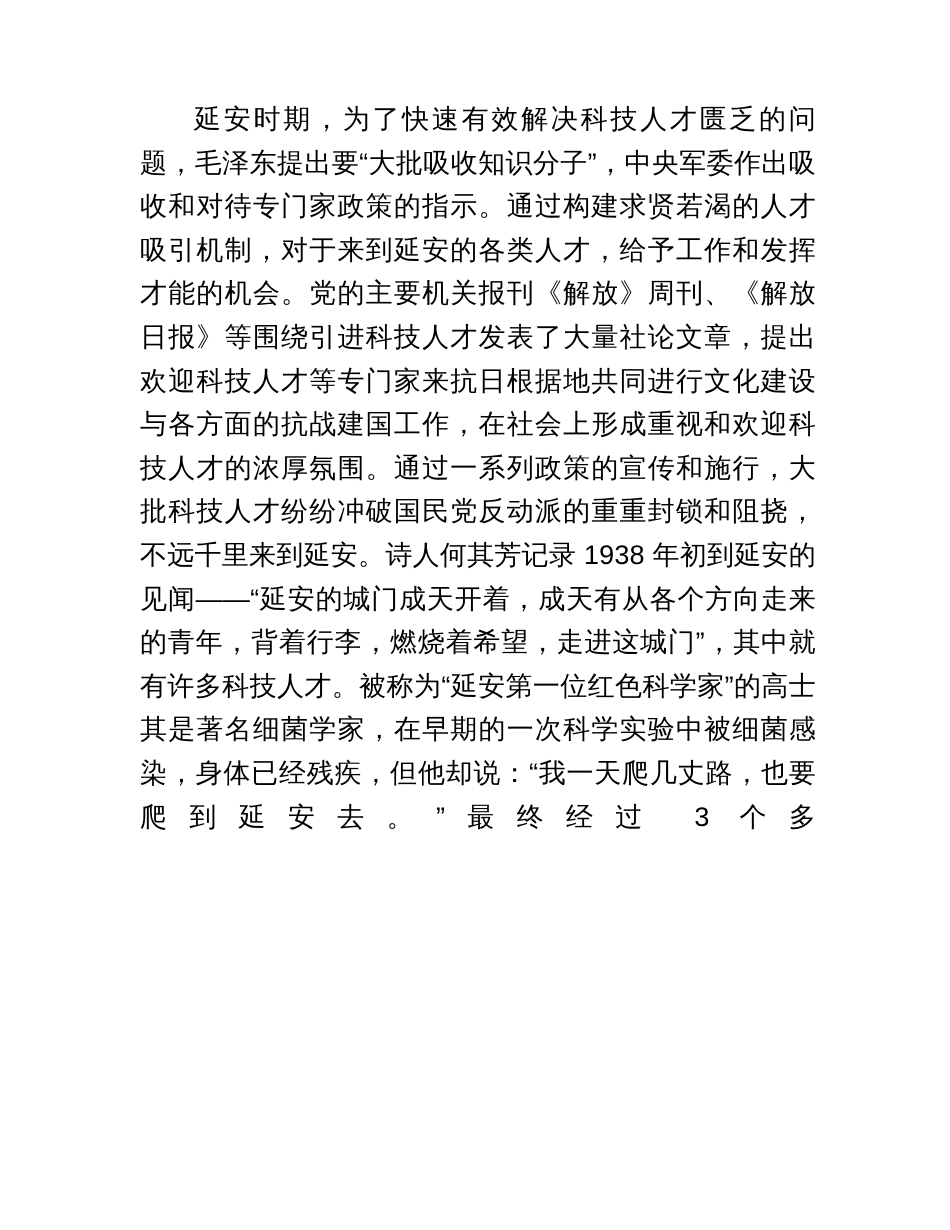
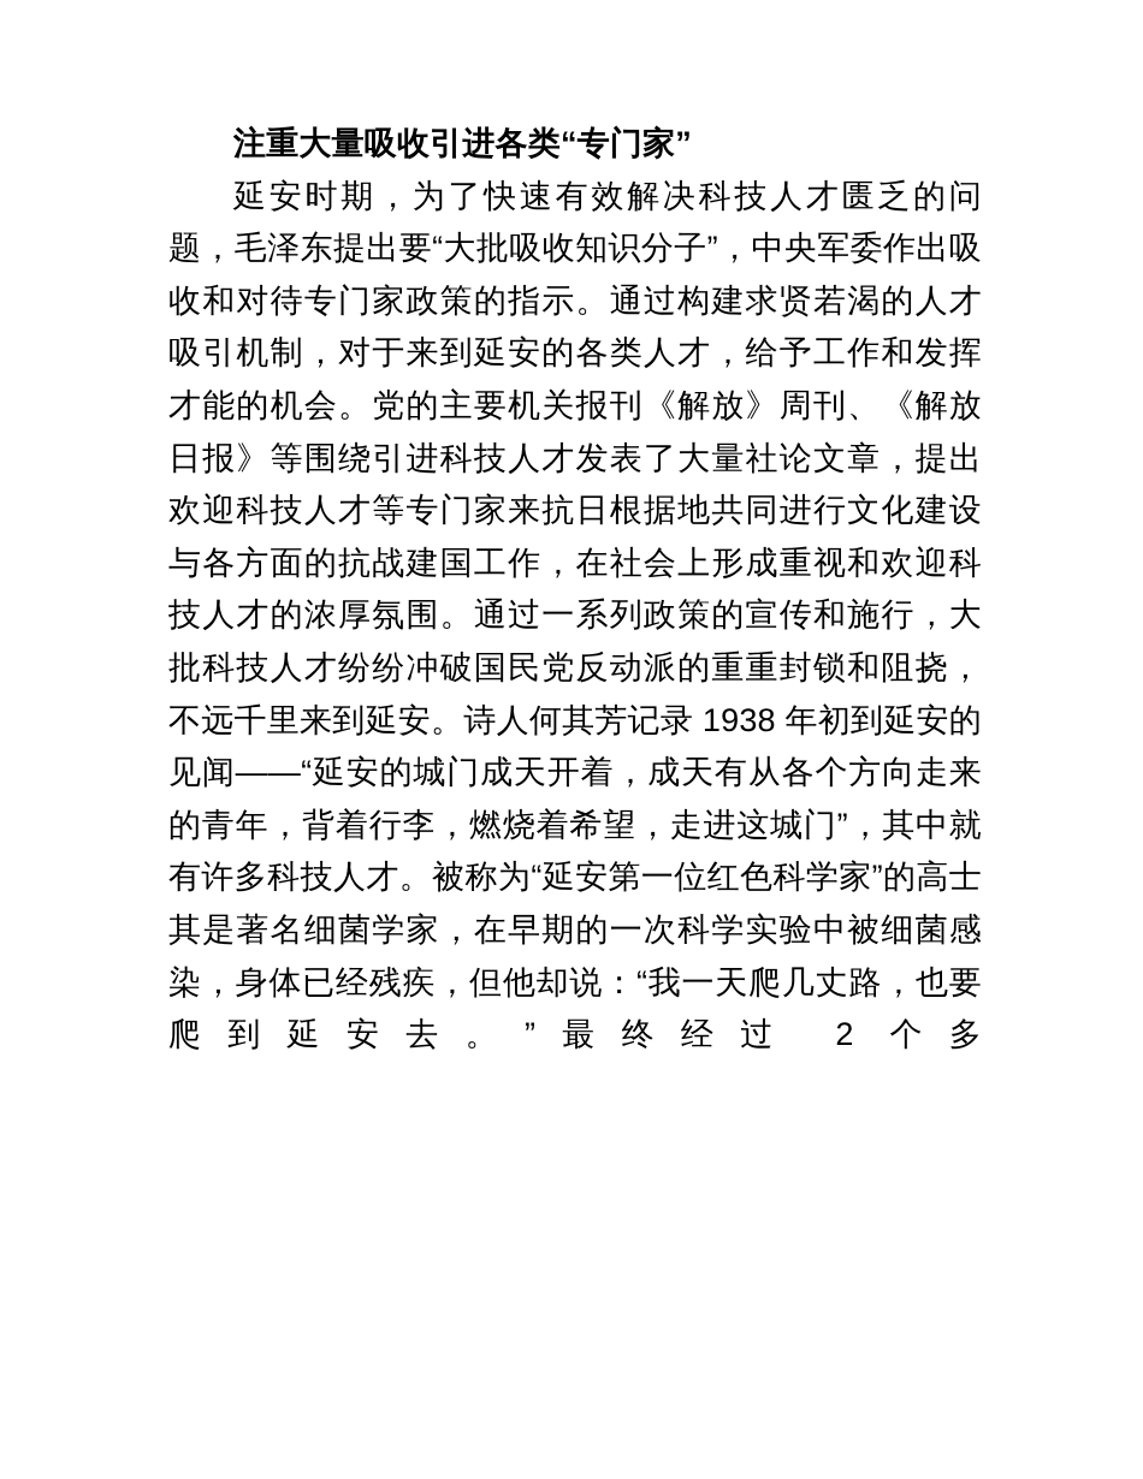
+ 注重大量吸收引进各类“专门家”
- 延安时期，为了快速有效解决科技人才匮乏的问题，毛泽东提出要“大批吸收知识分子”，中央军委作出吸收和对待专门家政策的指示。通过构建求贤若渴的人才吸引机制，对于来到延安的各类人才，给予工作和发挥才能的机会。党的主要机关报刊《解放》周刊、《解放日报》等围绕引进科技人才发表了大量社论文章，提出欢迎科技人才等专门家来抗日根据地共同进行文化建设与各方面的抗战建国工作，在社会上形成重视和欢迎科技人才的浓厚氛围。通过一系列政策的宣传和施行，大批科技人才纷纷冲破国民党反动派的重重封锁和阻挠，不远千里来到延安。诗人何其芳记录 1938 年初到延安的见闻——“延安的城门成天开着，成天有从各个方向走来的青年，背着行李，燃烧着希望，走进这城门”，其中就有许多科技人才。被称为“延安第一位红色科学家”的高士其是著名细菌学家，在早期的一次科学实验中被细菌感染，身体已经残疾，但他却说：“我一天爬几丈路，也要爬到延安去。”最终经过 3 个多
+ 延安时期，为了快速有效解决科技人才匮乏的问题，毛泽东提出要“大批吸收知识分子”，中央军委作出吸收和对待专门家政策的指示。通过构建求贤若渴的人才吸引机制，对于来到延安的各类人才，给予工作和发挥才能的机会。党的主要机关报刊《解放》周刊、《解放日报》等围绕引进科技人才发表了大量社论文章，提出欢迎科技人才等专门家来抗日根据地共同进行文化建设与各方面的抗战建国工作，在社会上形成重视和欢迎科技人才的浓厚氛围。通过一系列政策的宣传和施行，大批科技人才纷纷冲破国民党反动派的重重封锁和阻挠，不远千里来到延安。诗人何其芳记录 1938 年初到延安的见闻——“延安的城门成天开着，成天有从各个方向走来的青年，背着行李，燃烧着希望，走进这城门”，其中就有许多科技人才。被称为“延安第一位红色科学家”的高士其是著名细菌学家，在早期的一次科学实验中被细菌感染，身体已经残疾，但他却说：“我一天爬几丈路，也要爬到延安去。”最终经过 2 个多
